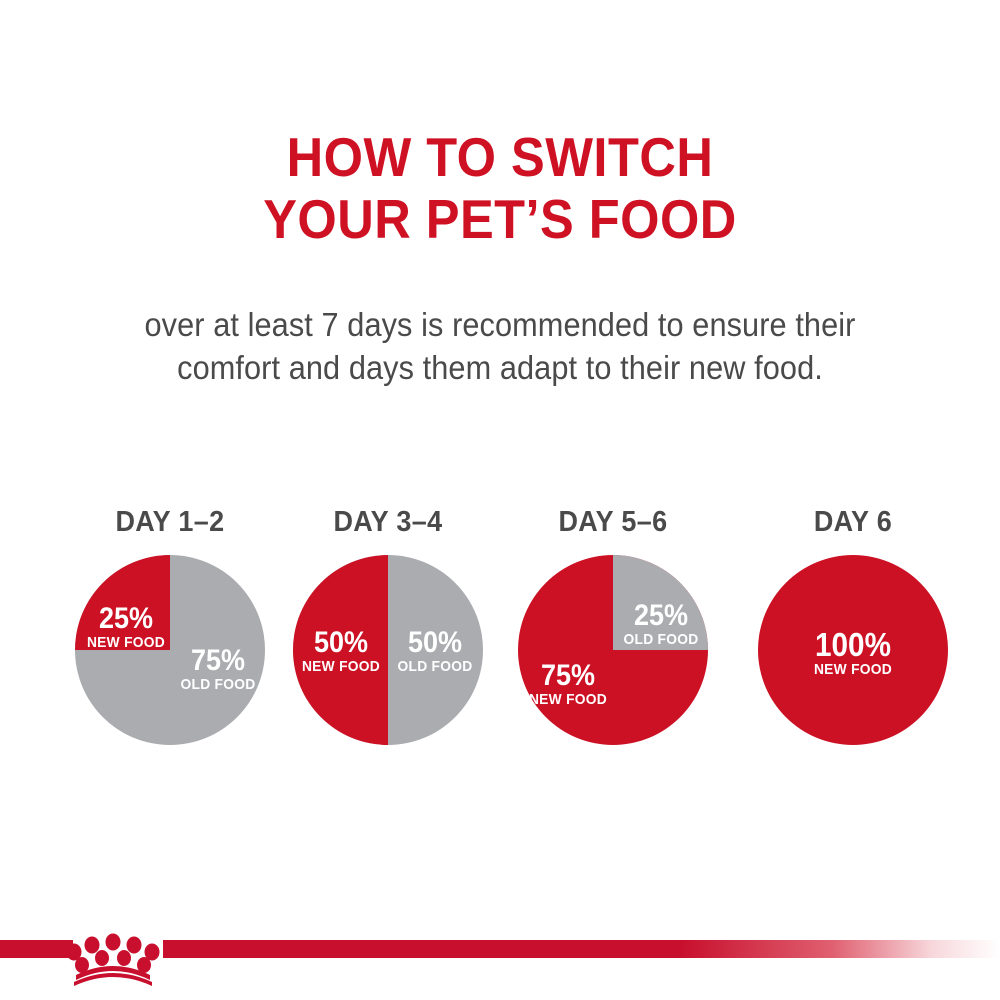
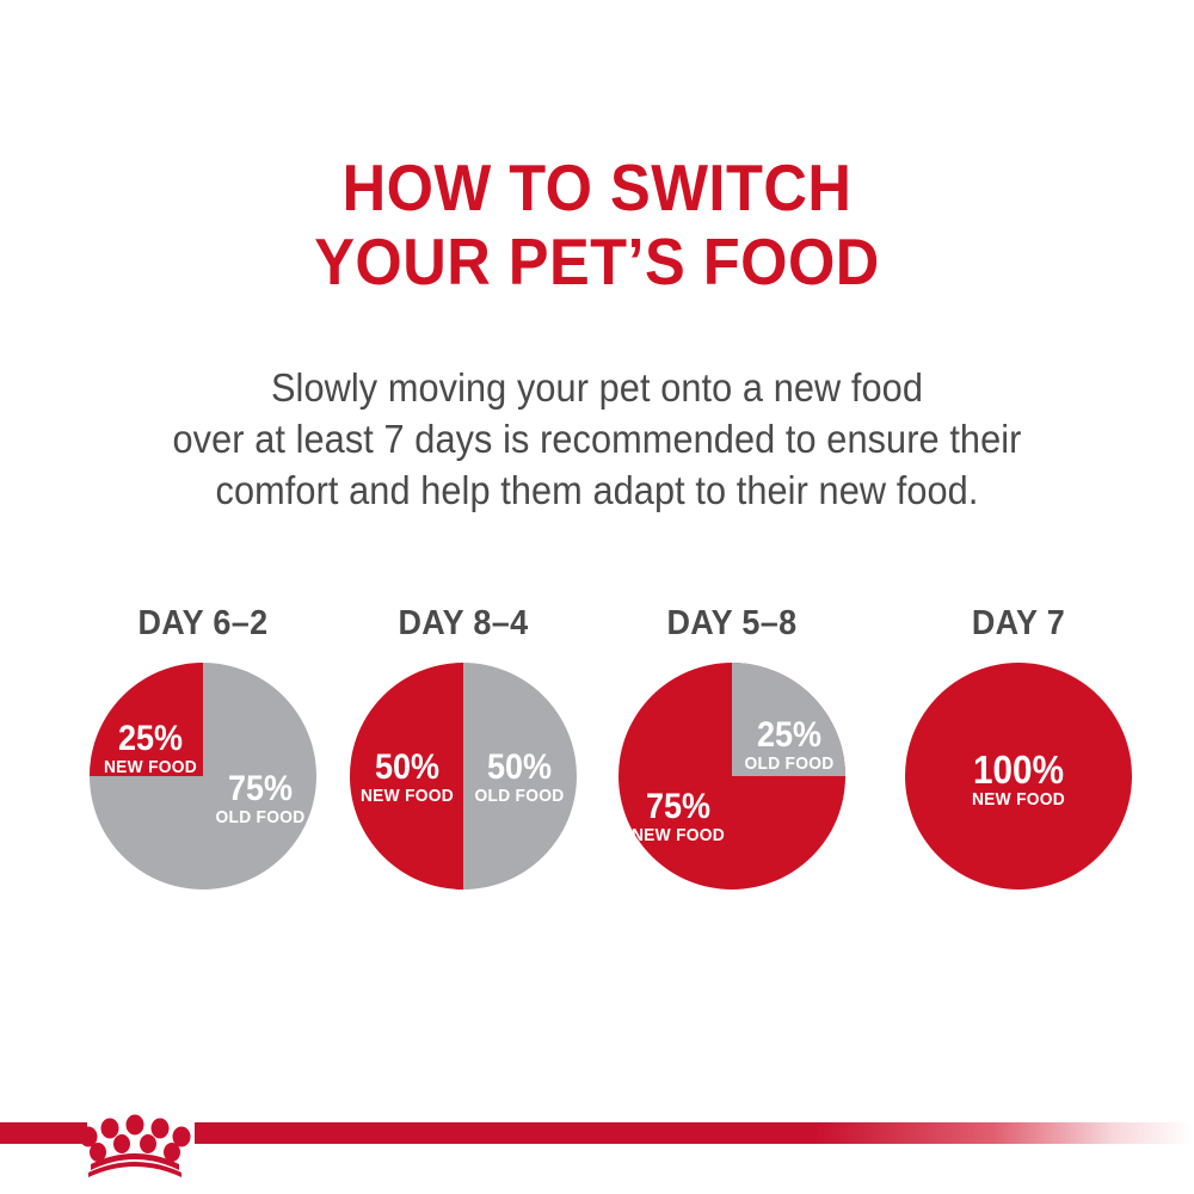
  HOW TO SWITCH
  YOUR PET’S FOOD
+ Slowly moving your pet onto a new food
  over at least 7 days is recommended to ensure their
- comfort and days them adapt to their new food.
+ comfort and help them adapt to their new food.
- DAY 1–2
+ DAY 6–2
  25%
  NEW FOOD
  75%
  OLD FOOD
- DAY 3–4
+ DAY 8–4
  50%
  NEW FOOD
  50%
  OLD FOOD
- DAY 5–6
+ DAY 5–8
  25%
  OLD FOOD
  75%
  NEW FOOD
- DAY 6
+ DAY 7
  100%
  NEW FOOD
